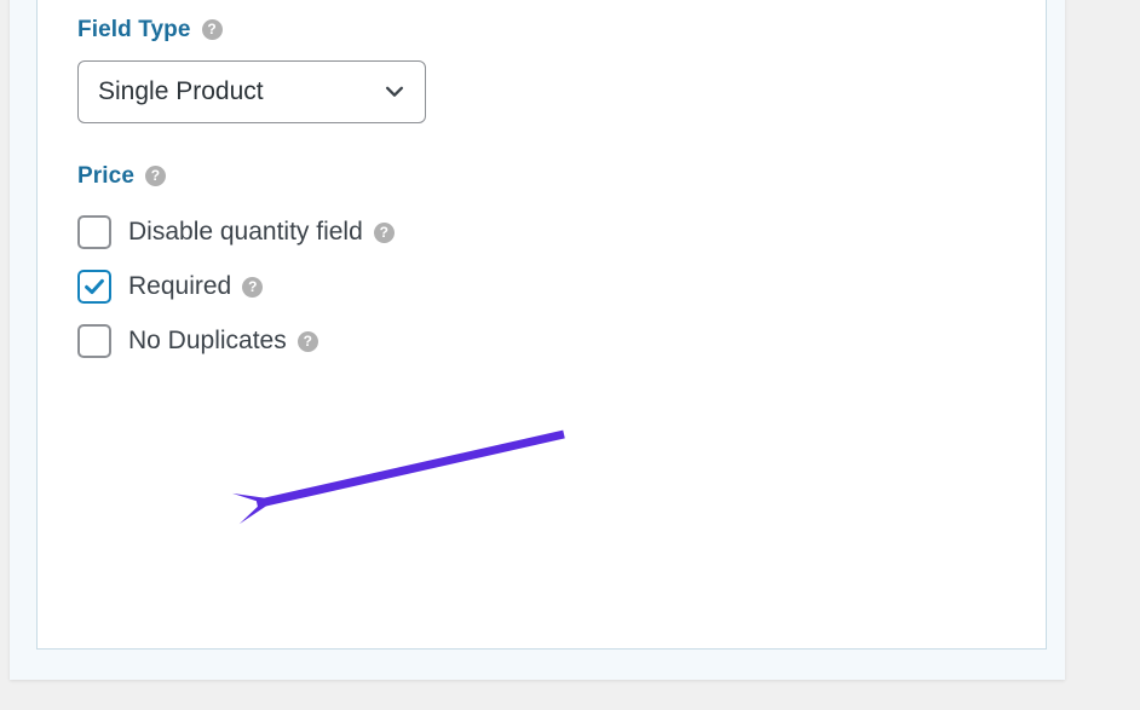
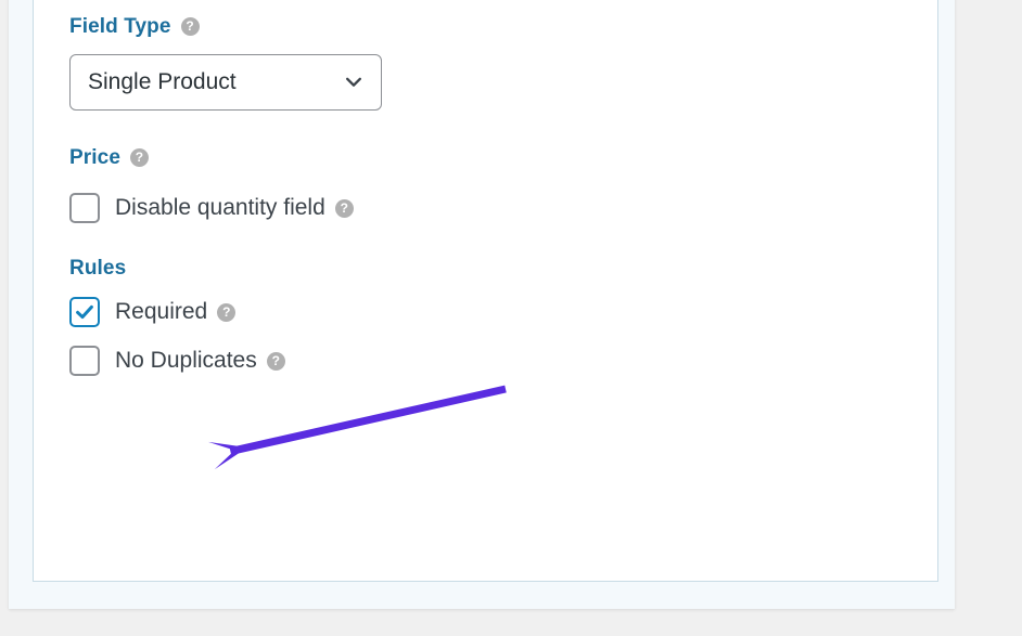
  Field Type
  ?
  Single Product
  Price
  ?
  Disable quantity field
  ?
+ Rules
  Required
  ?
  No Duplicates
  ?
